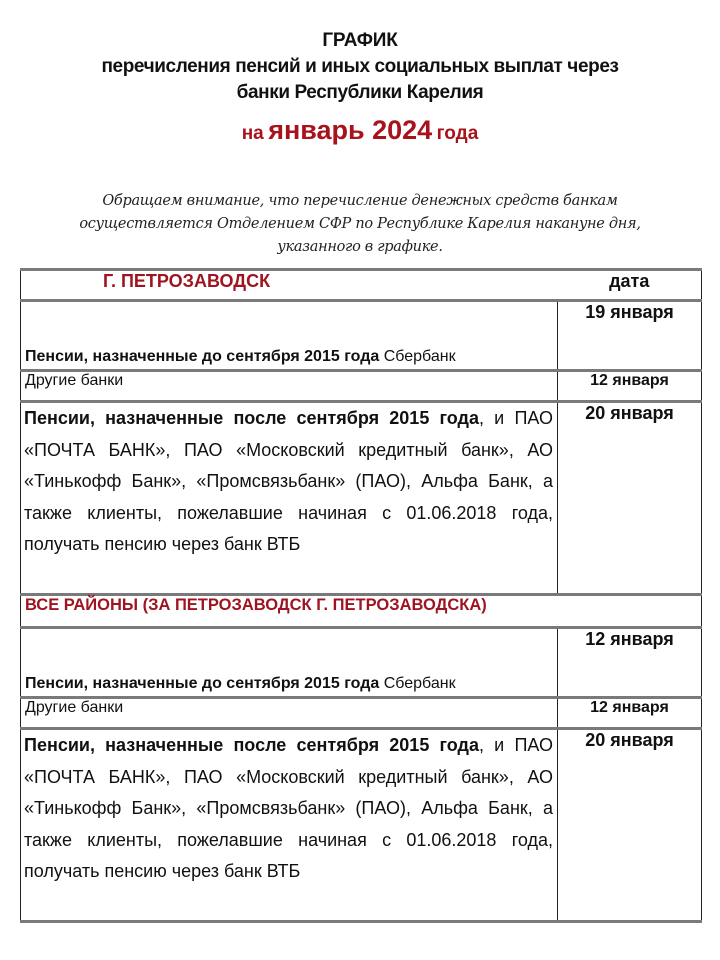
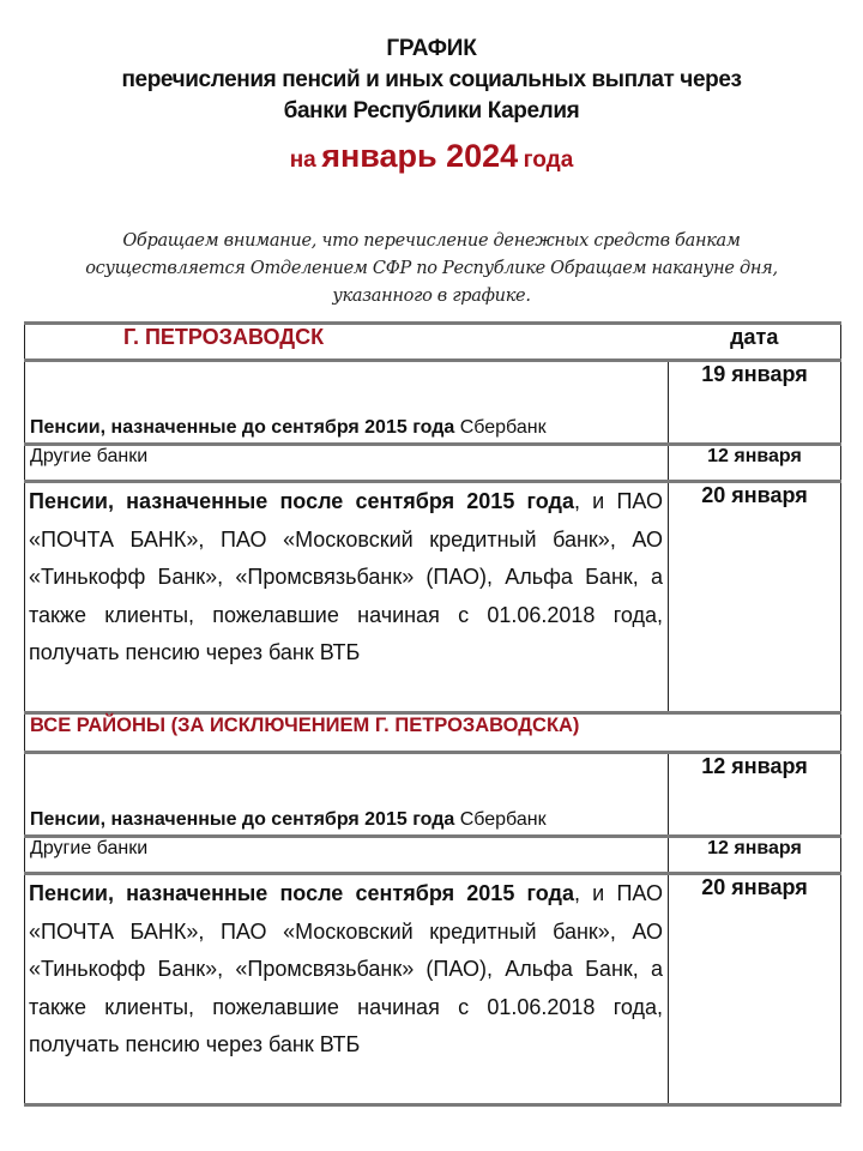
  ГРАФИК
  перечисления пенсий и иных социальных выплат через
  банки Республики Карелия
  на январь 2024 года
  Обращаем внимание, что перечисление денежных средств банкам
- осуществляется Отделением СФР по Республике Карелия накануне дня,
+ осуществляется Отделением СФР по Республике Обращаем накануне дня,
  указанного в графике.
  Г. ПЕТРОЗАВОДСК	дата
  Пенсии, назначенные до сентября 2015 года Сбербанк	19 января
  Другие банки	12 января
  Пенсии, назначенные после сентября 2015 года, и ПАО «ПОЧТА БАНК», ПАО «Московский кредитный банк», АО «Тинькофф Банк», «Промсвязьбанк» (ПАО), Альфа Банк, а также клиенты, пожелавшие начиная с 01.06.2018 года, получать пенсию через банк ВТБ	20 января
- ВСЕ РАЙОНЫ (ЗА ПЕТРОЗАВОДСК Г. ПЕТРОЗАВОДСКА)
+ ВСЕ РАЙОНЫ (ЗА ИСКЛЮЧЕНИЕМ Г. ПЕТРОЗАВОДСКА)
  Пенсии, назначенные до сентября 2015 года Сбербанк	12 января
  Другие банки	12 января
  Пенсии, назначенные после сентября 2015 года, и ПАО «ПОЧТА БАНК», ПАО «Московский кредитный банк», АО «Тинькофф Банк», «Промсвязьбанк» (ПАО), Альфа Банк, а также клиенты, пожелавшие начиная с 01.06.2018 года, получать пенсию через банк ВТБ	20 января
